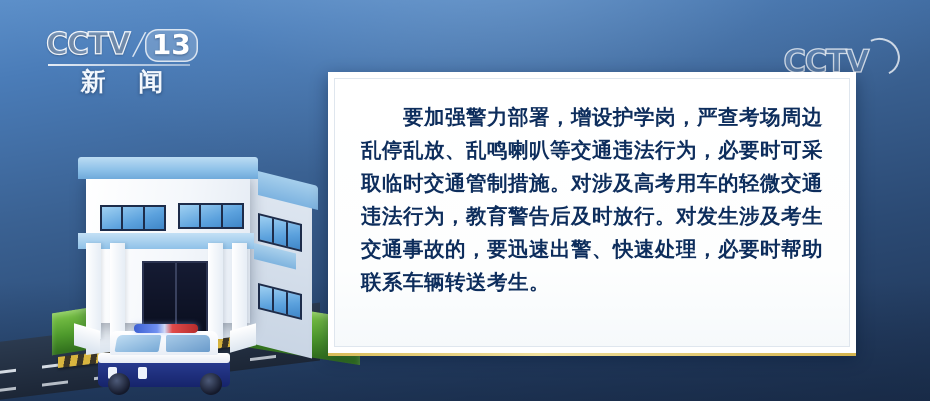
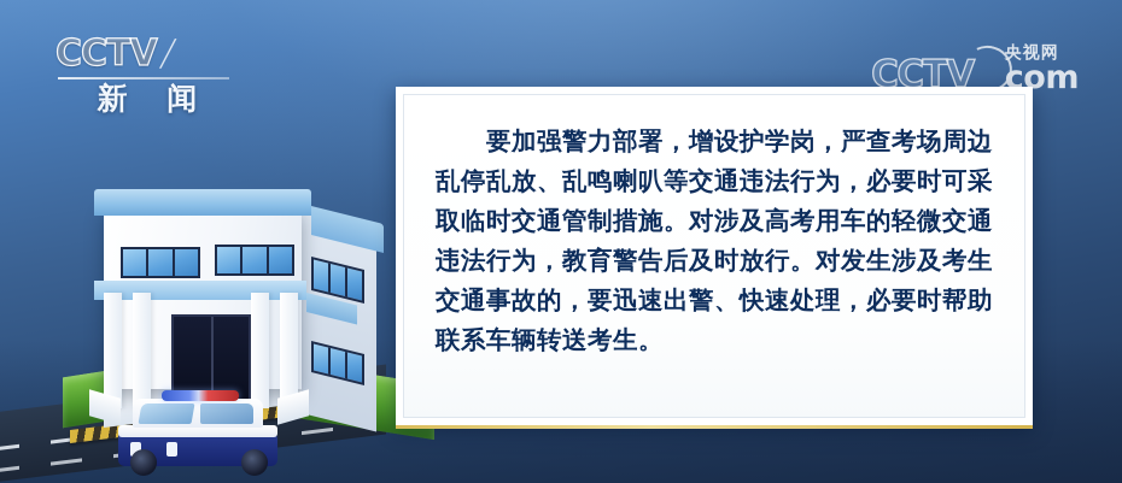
  CCTV
- 13
  新 闻
  CCTV
+ 央视网
+ com
  要加强警力部署，增设护学岗，严查考场周边乱停乱放、乱鸣喇叭等交通违法行为，必要时可采取临时交通管制措施。对涉及高考用车的轻微交通违法行为，教育警告后及时放行。对发生涉及考生交通事故的，要迅速出警、快速处理，必要时帮助联系车辆转送考生。
